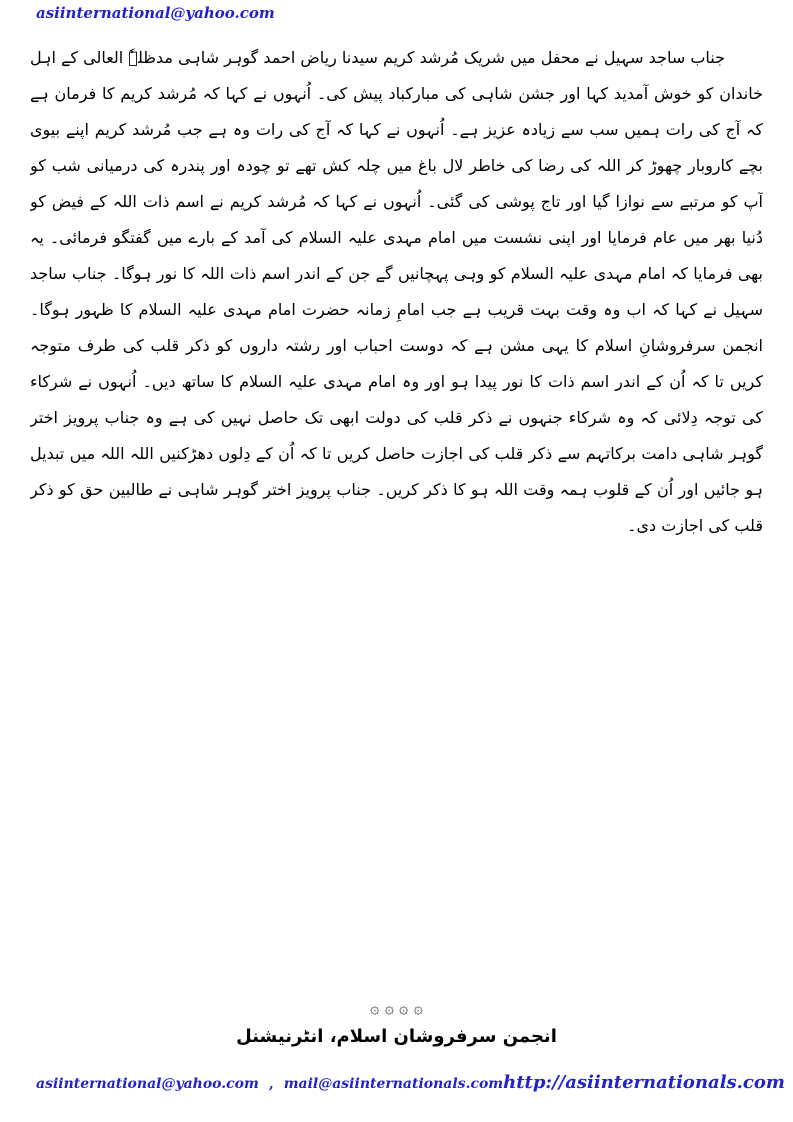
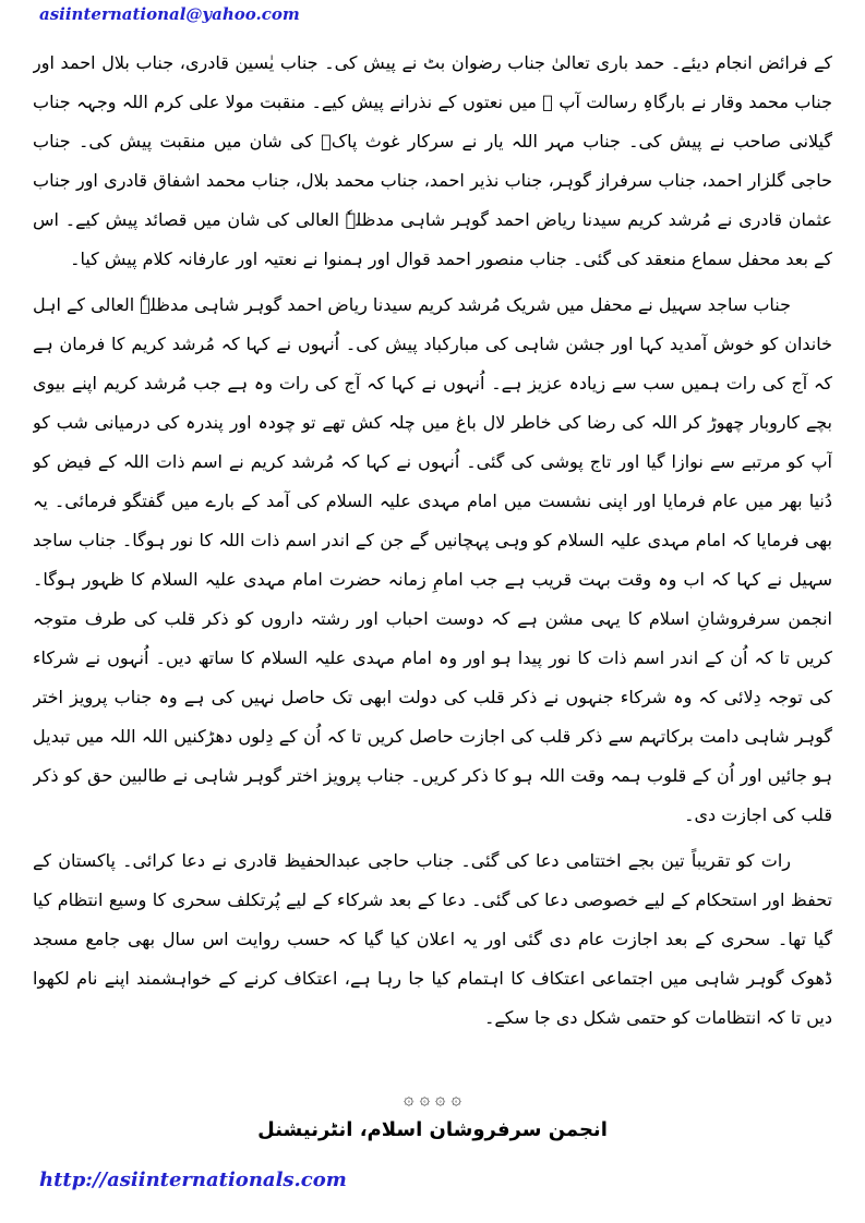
  asiinternational@yahoo.com
+ کے فرائض انجام دیئے۔ حمد باری تعالیٰ جناب رضوان بٹ نے پیش کی۔ جناب یٰسین قادری، جناب بلال احمد اور جناب محمد وقار نے بارگاہِ رسالت آپ ﷺ میں نعتوں کے نذرانے پیش کیے۔ منقبت مولا علی کرم اللہ وجہہ جناب گیلانی صاحب نے پیش کی۔ جناب مہر اللہ یار نے سرکار غوث پاکؒ کی شان میں منقبت پیش کی۔ جناب حاجی گلزار احمد، جناب سرفراز گوہر، جناب نذیر احمد، جناب محمد بلال، جناب محمد اشفاق قادری اور جناب عثمان قادری نے مُرشد کریم سیدنا ریاض احمد گوہر شاہی مدظلہٗ العالی کی شان میں قصائد پیش کیے۔ اس کے بعد محفل سماع منعقد کی گئی۔ جناب منصور احمد قوال اور ہمنوا نے نعتیہ اور عارفانہ کلام پیش کیا۔
  جناب ساجد سہیل نے محفل میں شریک مُرشد کریم سیدنا ریاض احمد گوہر شاہی مدظلہٗ العالی کے اہل خاندان کو خوش آمدید کہا اور جشن شاہی کی مبارکباد پیش کی۔ اُنہوں نے کہا کہ مُرشد کریم کا فرمان ہے کہ آج کی رات ہمیں سب سے زیادہ عزیز ہے۔ اُنہوں نے کہا کہ آج کی رات وہ ہے جب مُرشد کریم اپنے بیوی بچے کاروبار چھوڑ کر اللہ کی رضا کی خاطر لال باغ میں چلہ کش تھے تو چودہ اور پندرہ کی درمیانی شب کو آپ کو مرتبے سے نوازا گیا اور تاج پوشی کی گئی۔ اُنہوں نے کہا کہ مُرشد کریم نے اسم ذات اللہ کے فیض کو دُنیا بھر میں عام فرمایا اور اپنی نشست میں امام مہدی علیہ السلام کی آمد کے بارے میں گفتگو فرمائی۔ یہ بھی فرمایا کہ امام مہدی علیہ السلام کو وہی پہچانیں گے جن کے اندر اسم ذات اللہ کا نور ہوگا۔ جناب ساجد سہیل نے کہا کہ اب وہ وقت بہت قریب ہے جب امامِ زمانہ حضرت امام مہدی علیہ السلام کا ظہور ہوگا۔ انجمن سرفروشانِ اسلام کا یہی مشن ہے کہ دوست احباب اور رشتہ داروں کو ذکر قلب کی طرف متوجہ کریں تا کہ اُن کے اندر اسم ذات کا نور پیدا ہو اور وہ امام مہدی علیہ السلام کا ساتھ دیں۔ اُنہوں نے شرکاء کی توجہ دِلائی کہ وہ شرکاء جنہوں نے ذکر قلب کی دولت ابھی تک حاصل نہیں کی ہے وہ جناب پرویز اختر گوہر شاہی دامت برکاتہم سے ذکر قلب کی اجازت حاصل کریں تا کہ اُن کے دِلوں دھڑکنیں اللہ اللہ میں تبدیل ہو جائیں اور اُن کے قلوب ہمہ وقت اللہ ہو کا ذکر کریں۔ جناب پرویز اختر گوہر شاہی نے طالبین حق کو ذکر قلب کی اجازت دی۔
+ رات کو تقریباً تین بجے اختتامی دعا کی گئی۔ جناب حاجی عبدالحفیظ قادری نے دعا کرائی۔ پاکستان کے تحفظ اور استحکام کے لیے خصوصی دعا کی گئی۔ دعا کے بعد شرکاء کے لیے پُرتکلف سحری کا وسیع انتظام کیا گیا تھا۔ سحری کے بعد اجازت عام دی گئی اور یہ اعلان کیا گیا کہ حسب روایت اس سال بھی جامع مسجد ڈھوک گوہر شاہی میں اجتماعی اعتکاف کا اہتمام کیا جا رہا ہے، اعتکاف کرنے کے خواہشمند اپنے نام لکھوا دیں تا کہ انتظامات کو حتمی شکل دی جا سکے۔
  ۞ ۞ ۞ ۞
  انجمن سرفروشان اسلام، انٹرنیشنل
- asiinternational@yahoo.com , mail@asiinternationals.com
  http://asiinternationals.com
